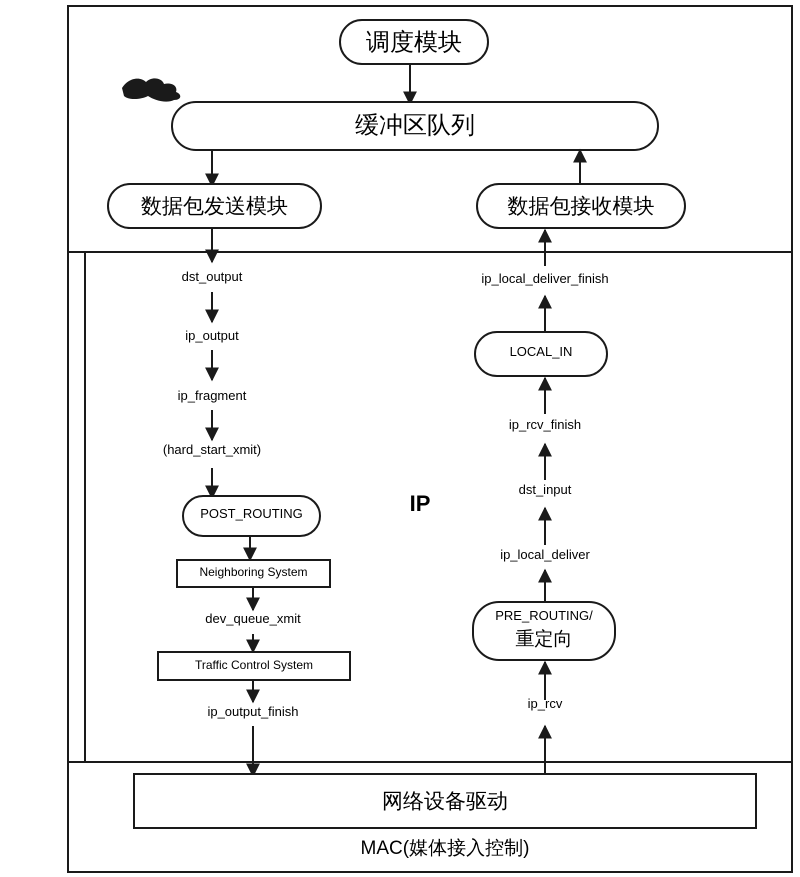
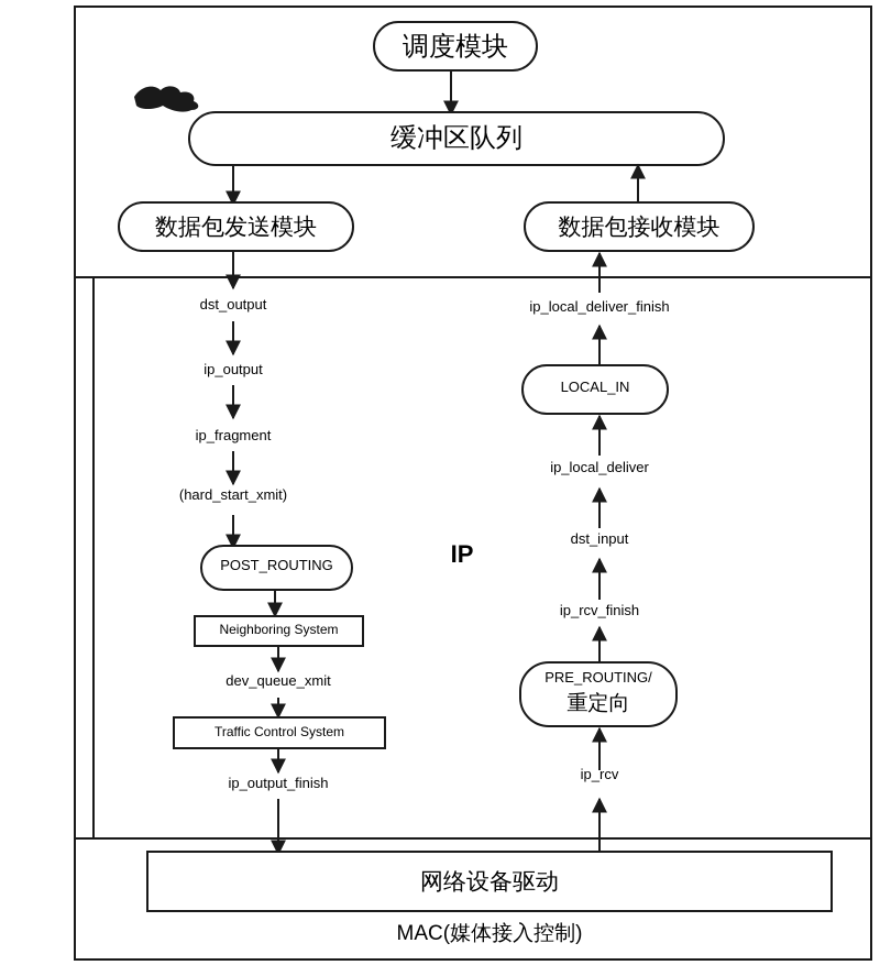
  调度模块
  缓冲区队列
  数据包发送模块
  数据包接收模块
  dst_output
  ip_output
  ip_fragment
  (hard_start_xmit)
  dev_queue_xmit
  ip_output_finish
  POST_ROUTING
  Neighboring System
  Traffic Control System
  ip_local_deliver_finish
- ip_rcv_finish
+ ip_local_deliver
  dst_input
- ip_local_deliver
+ ip_rcv_finish
  ip_rcv
  LOCAL_IN
  PRE_ROUTING/
  重定向
  IP
  网络设备驱动
  MAC(媒体接入控制)
